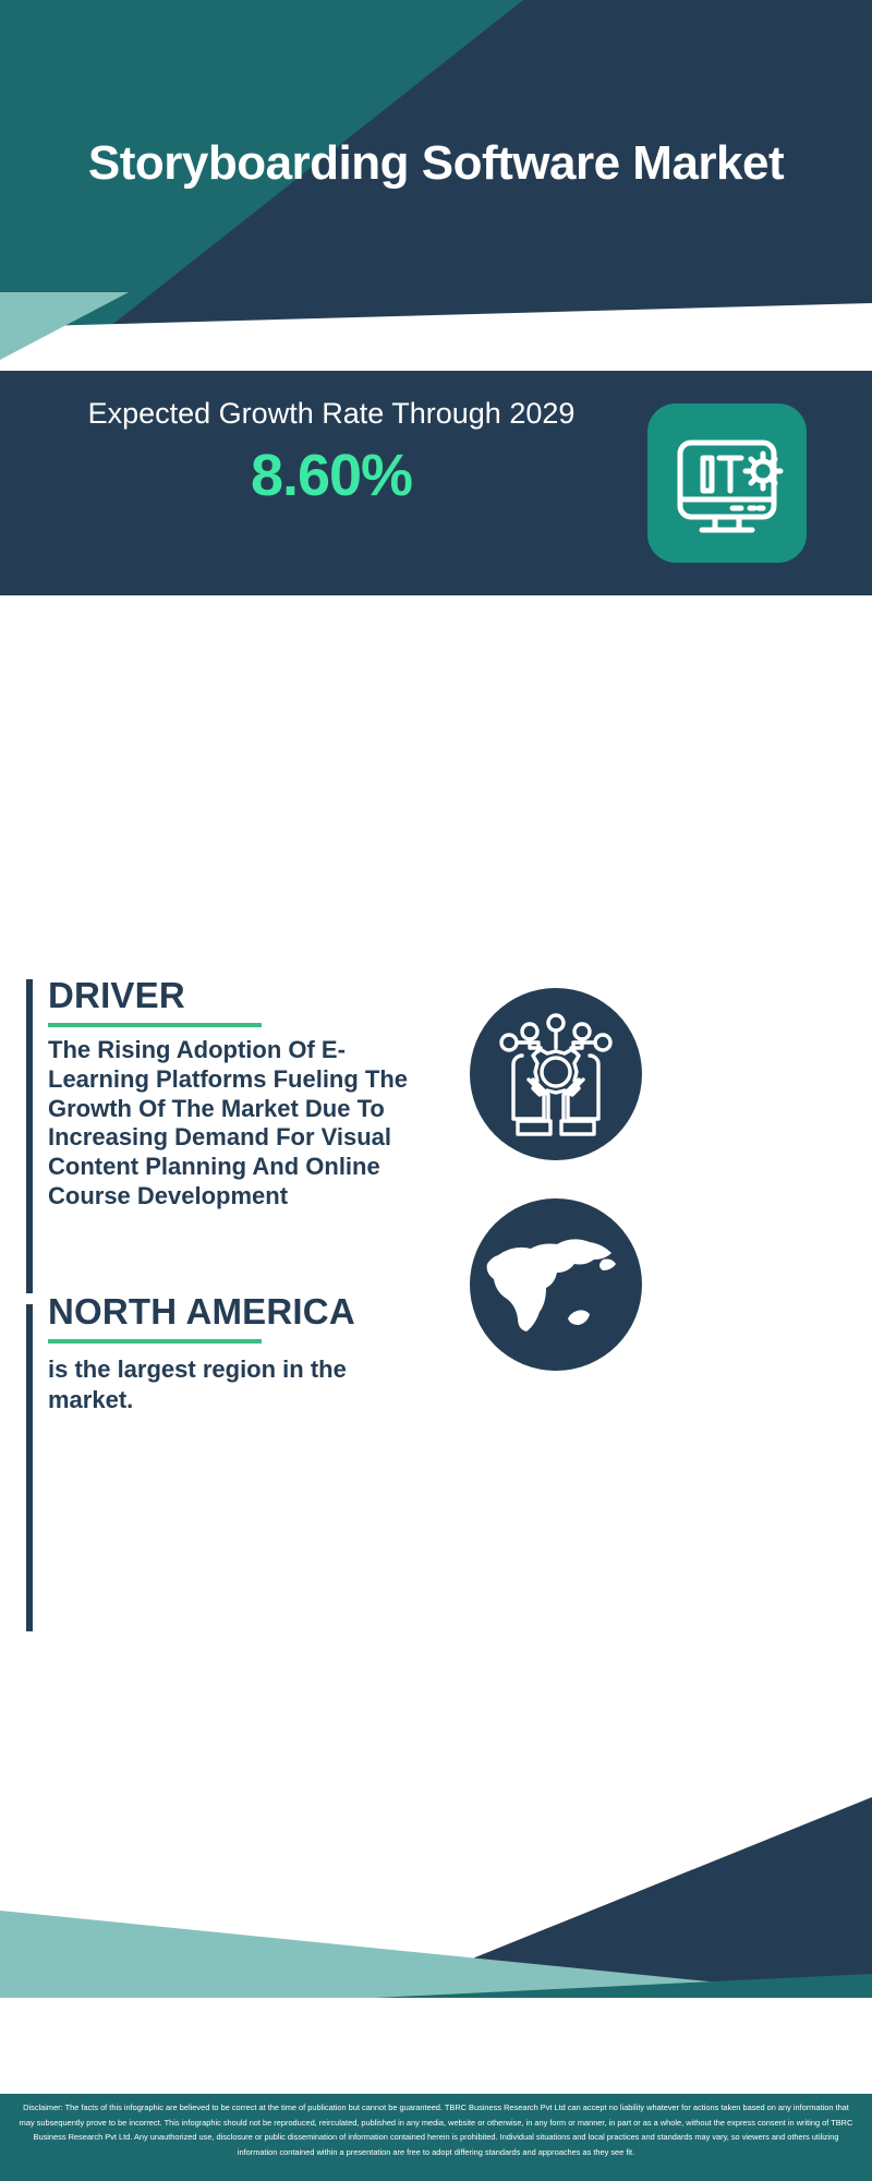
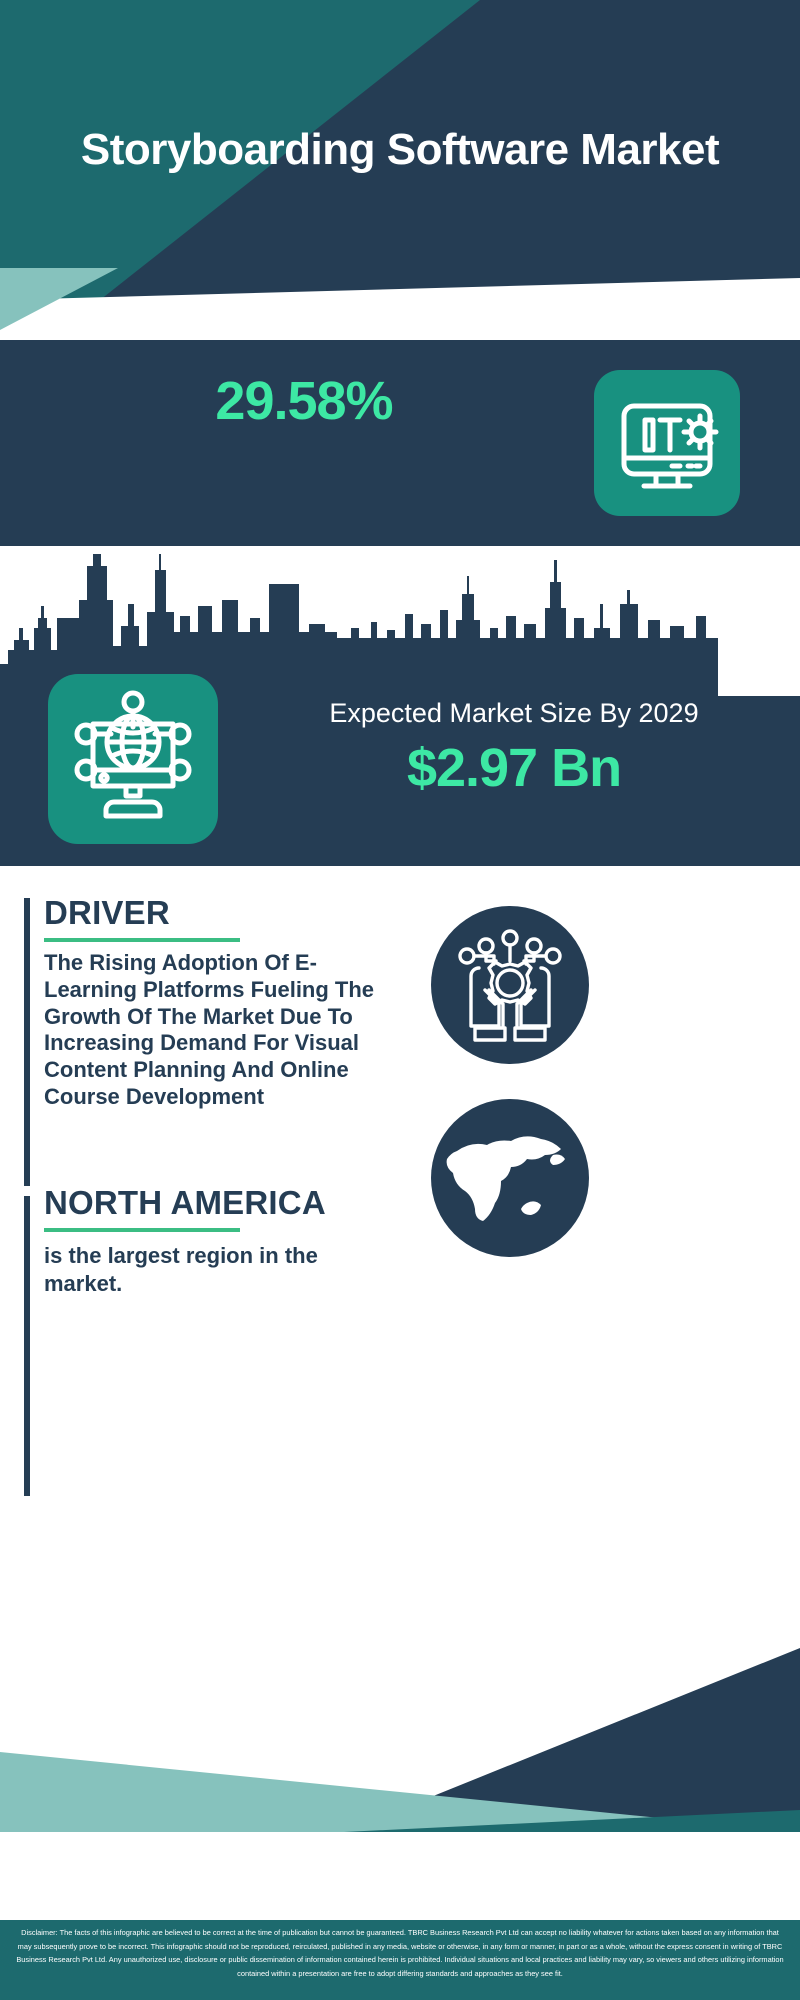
  Storyboarding Software Market
- Expected Growth Rate Through 2029
- 8.60%
+ 29.58%
+ Expected Market Size By 2029
+ $2.97 Bn
  DRIVER
  The Rising Adoption Of E-Learning Platforms Fueling The Growth Of The Market Due To Increasing Demand For Visual Content Planning And Online Course Development
  NORTH AMERICA
  is the largest region in the market.
- Disclaimer: The facts of this infographic are believed to be correct at the time of publication but cannot be guaranteed. TBRC Business Research Pvt Ltd can accept no liability whatever for actions taken based on any information that may subsequently prove to be incorrect. This infographic should not be reproduced, reirculated, published in any media, website or otherwise, in any form or manner, in part or as a whole, without the express consent in writing of TBRC Business Research Pvt Ltd. Any unauthorized use, disclosure or public dissemination of information contained herein is prohibited. Individual situations and local practices and standards may vary, so viewers and others utilizing information contained within a presentation are free to adopt differing standards and approaches as they see fit.
+ Disclaimer: The facts of this infographic are believed to be correct at the time of publication but cannot be guaranteed. TBRC Business Research Pvt Ltd can accept no liability whatever for actions taken based on any information that may subsequently prove to be incorrect. This infographic should not be reproduced, reirculated, published in any media, website or otherwise, in any form or manner, in part or as a whole, without the express consent in writing of TBRC Business Research Pvt Ltd. Any unauthorized use, disclosure or public dissemination of information contained herein is prohibited. Individual situations and local practices and liability may vary, so viewers and others utilizing information contained within a presentation are free to adopt differing standards and approaches as they see fit.
